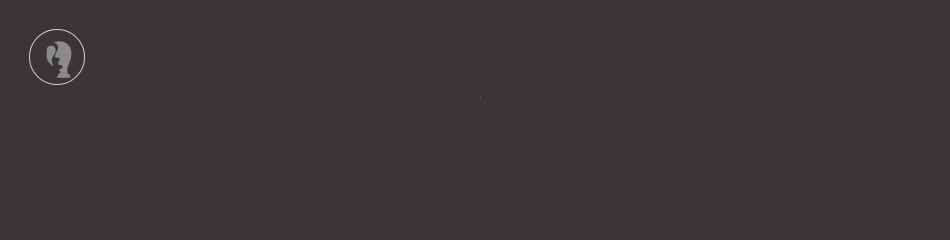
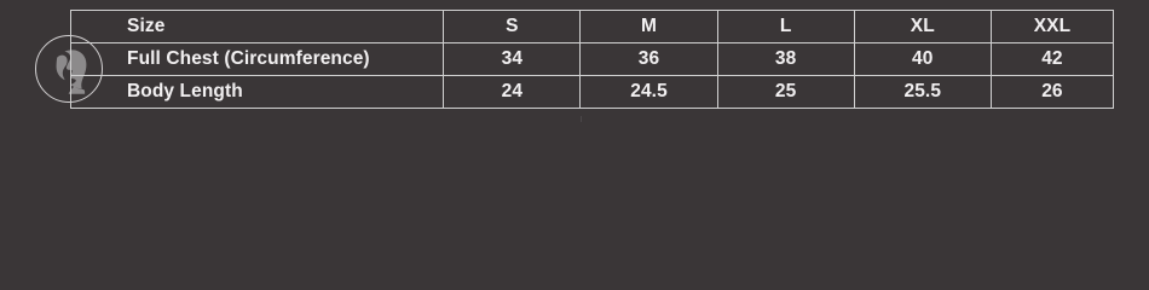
+ Size	S	M	L	XL	XXL
+ Full Chest (Circumference)	34	36	38	40	42
+ Body Length	24	24.5	25	25.5	26
